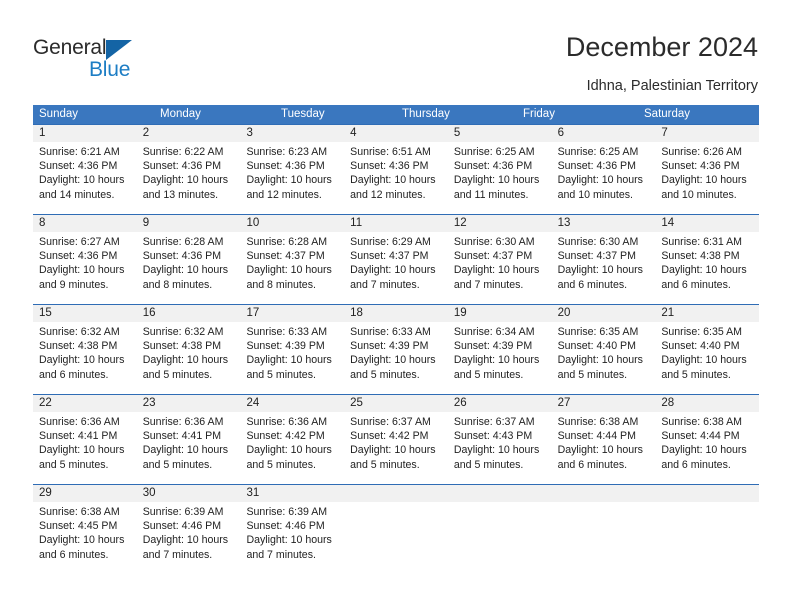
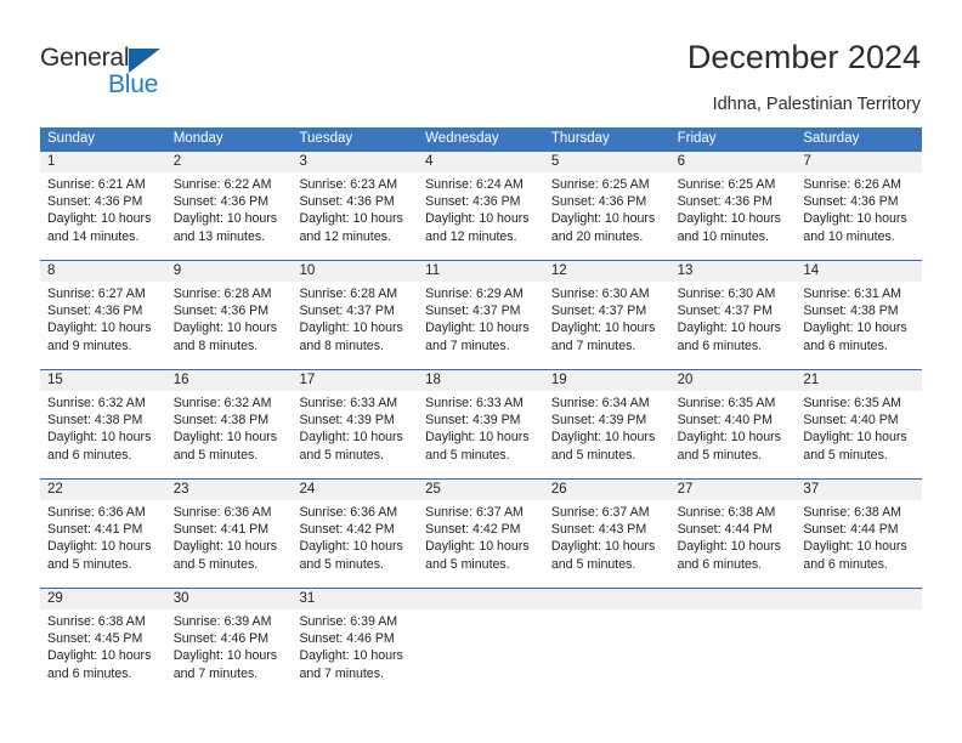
  General
  Blue
  December 2024
  Idhna, Palestinian Territory
  Sunday
  Monday
  Tuesday
+ Wednesday
  Thursday
  Friday
  Saturday
  1
  Sunrise: 6:21 AM
  Sunset: 4:36 PM
  Daylight: 10 hours
  and 14 minutes.
  2
  Sunrise: 6:22 AM
  Sunset: 4:36 PM
  Daylight: 10 hours
  and 13 minutes.
  3
  Sunrise: 6:23 AM
  Sunset: 4:36 PM
  Daylight: 10 hours
  and 12 minutes.
  4
- Sunrise: 6:51 AM
+ Sunrise: 6:24 AM
  Sunset: 4:36 PM
  Daylight: 10 hours
  and 12 minutes.
  5
  Sunrise: 6:25 AM
  Sunset: 4:36 PM
  Daylight: 10 hours
- and 11 minutes.
+ and 20 minutes.
  6
  Sunrise: 6:25 AM
  Sunset: 4:36 PM
  Daylight: 10 hours
  and 10 minutes.
  7
  Sunrise: 6:26 AM
  Sunset: 4:36 PM
  Daylight: 10 hours
  and 10 minutes.
  8
  Sunrise: 6:27 AM
  Sunset: 4:36 PM
  Daylight: 10 hours
  and 9 minutes.
  9
  Sunrise: 6:28 AM
  Sunset: 4:36 PM
  Daylight: 10 hours
  and 8 minutes.
  10
  Sunrise: 6:28 AM
  Sunset: 4:37 PM
  Daylight: 10 hours
  and 8 minutes.
  11
  Sunrise: 6:29 AM
  Sunset: 4:37 PM
  Daylight: 10 hours
  and 7 minutes.
  12
  Sunrise: 6:30 AM
  Sunset: 4:37 PM
  Daylight: 10 hours
  and 7 minutes.
  13
  Sunrise: 6:30 AM
  Sunset: 4:37 PM
  Daylight: 10 hours
  and 6 minutes.
  14
  Sunrise: 6:31 AM
  Sunset: 4:38 PM
  Daylight: 10 hours
  and 6 minutes.
  15
  Sunrise: 6:32 AM
  Sunset: 4:38 PM
  Daylight: 10 hours
  and 6 minutes.
  16
  Sunrise: 6:32 AM
  Sunset: 4:38 PM
  Daylight: 10 hours
  and 5 minutes.
  17
  Sunrise: 6:33 AM
  Sunset: 4:39 PM
  Daylight: 10 hours
  and 5 minutes.
  18
  Sunrise: 6:33 AM
  Sunset: 4:39 PM
  Daylight: 10 hours
  and 5 minutes.
  19
  Sunrise: 6:34 AM
  Sunset: 4:39 PM
  Daylight: 10 hours
  and 5 minutes.
  20
  Sunrise: 6:35 AM
  Sunset: 4:40 PM
  Daylight: 10 hours
  and 5 minutes.
  21
  Sunrise: 6:35 AM
  Sunset: 4:40 PM
  Daylight: 10 hours
  and 5 minutes.
  22
  Sunrise: 6:36 AM
  Sunset: 4:41 PM
  Daylight: 10 hours
  and 5 minutes.
  23
  Sunrise: 6:36 AM
  Sunset: 4:41 PM
  Daylight: 10 hours
  and 5 minutes.
  24
  Sunrise: 6:36 AM
  Sunset: 4:42 PM
  Daylight: 10 hours
  and 5 minutes.
  25
  Sunrise: 6:37 AM
  Sunset: 4:42 PM
  Daylight: 10 hours
  and 5 minutes.
  26
  Sunrise: 6:37 AM
  Sunset: 4:43 PM
  Daylight: 10 hours
  and 5 minutes.
  27
  Sunrise: 6:38 AM
  Sunset: 4:44 PM
  Daylight: 10 hours
  and 6 minutes.
- 28
+ 37
  Sunrise: 6:38 AM
  Sunset: 4:44 PM
  Daylight: 10 hours
  and 6 minutes.
  29
  Sunrise: 6:38 AM
  Sunset: 4:45 PM
  Daylight: 10 hours
  and 6 minutes.
  30
  Sunrise: 6:39 AM
  Sunset: 4:46 PM
  Daylight: 10 hours
  and 7 minutes.
  31
  Sunrise: 6:39 AM
  Sunset: 4:46 PM
  Daylight: 10 hours
  and 7 minutes.
